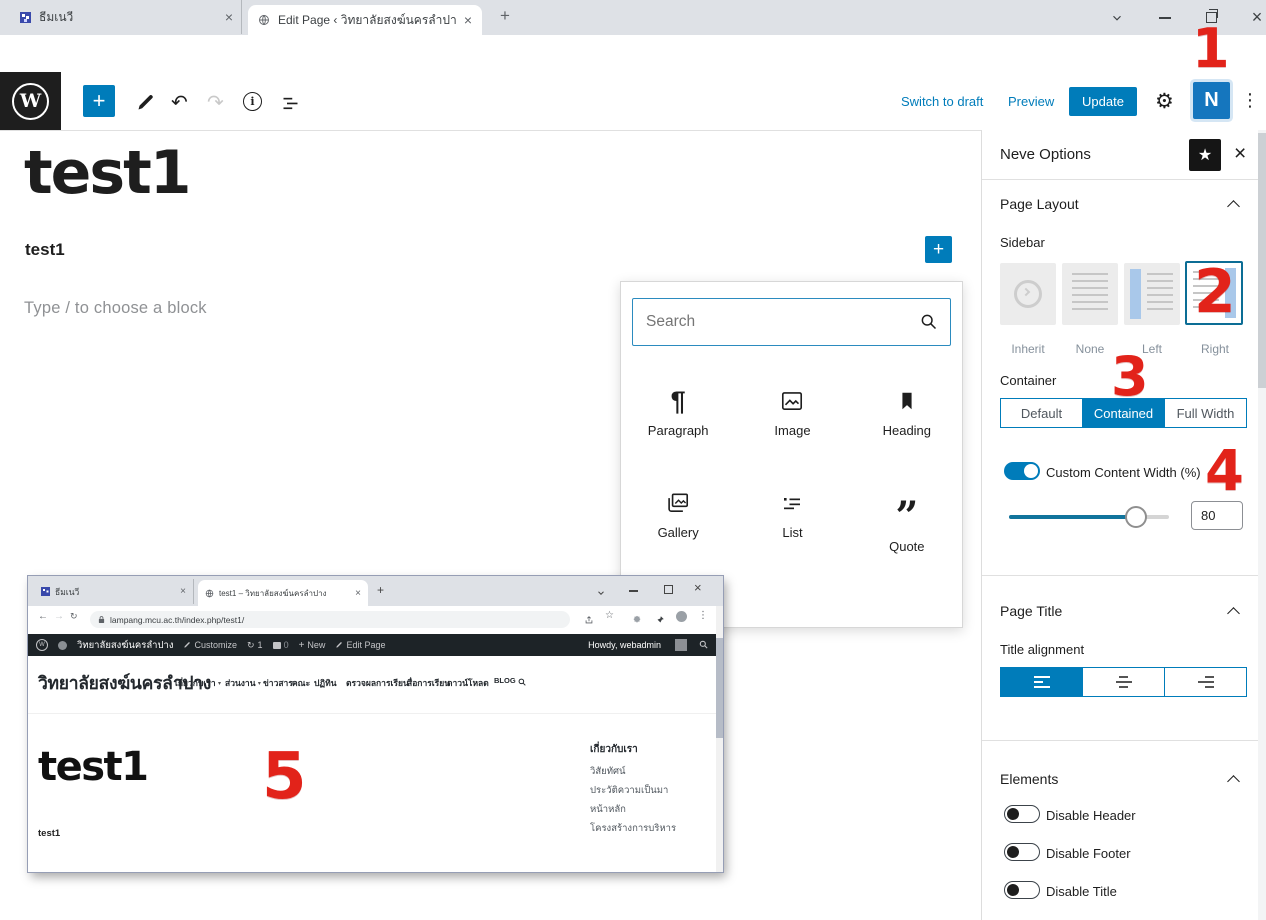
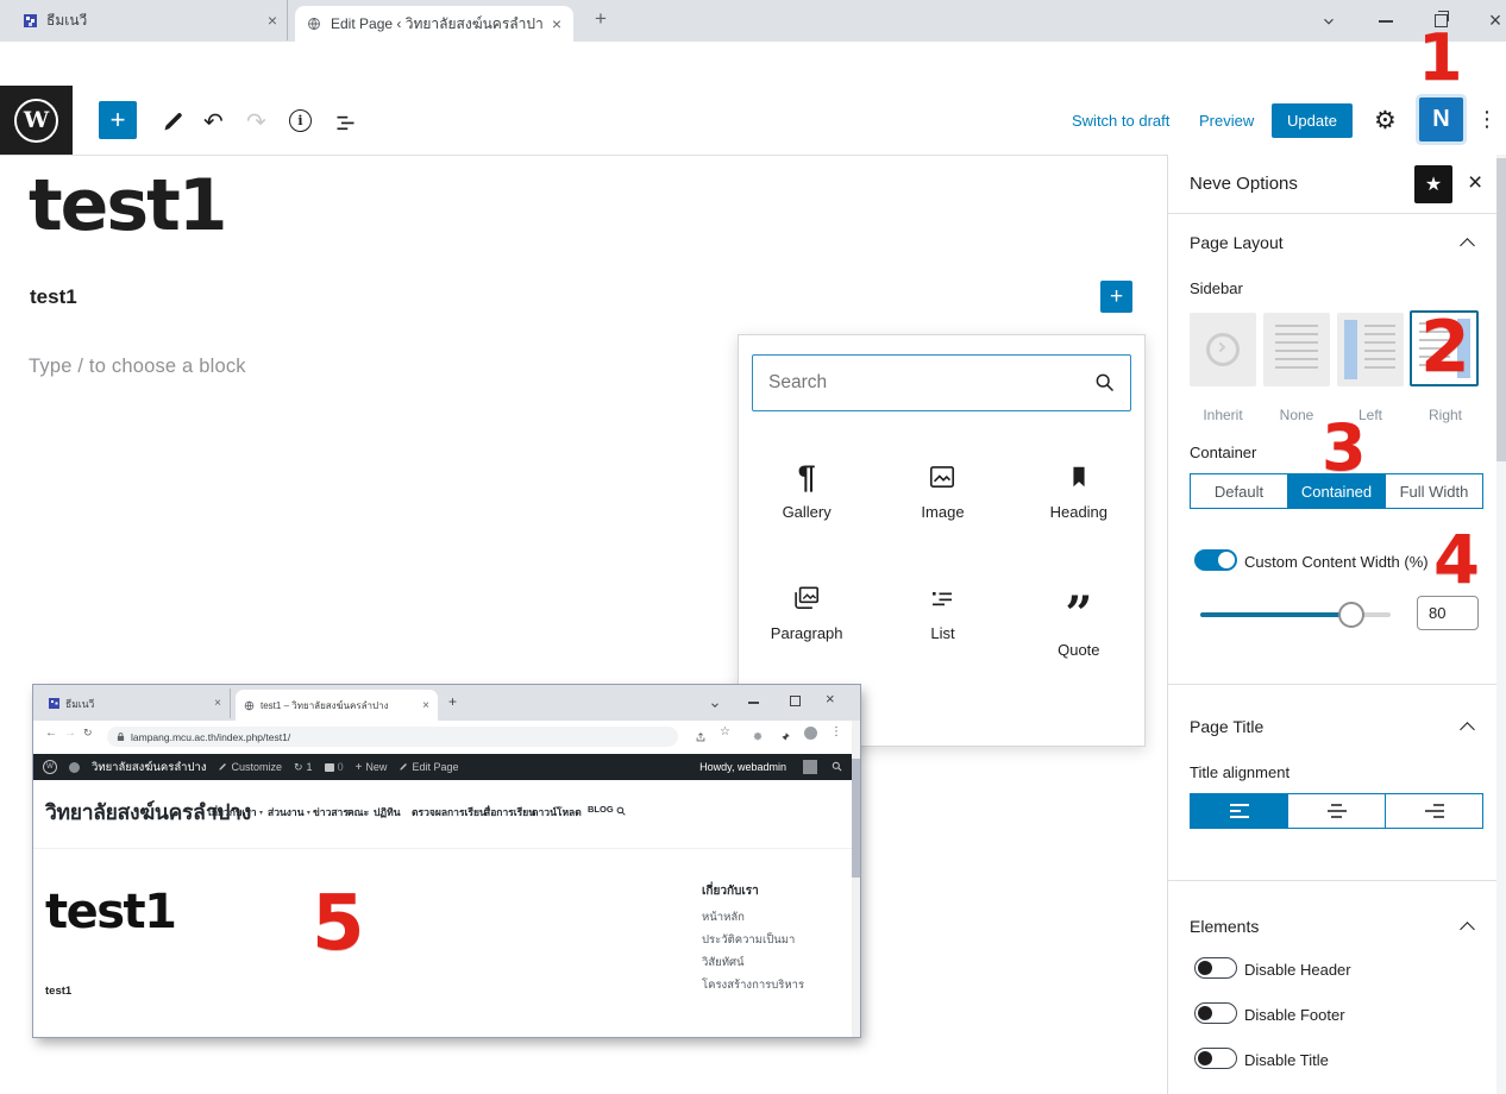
  ธีมเนวี
  ×
  Edit Page ‹ วิทยาลัยสงฆ์นครลำปา
  ×
  +
  ×
  W
  +
  ↶
  ↷
  i
  Switch to draft
  Preview
  Update
  ⚙
  N
  ⋮
  test1
  test1
  +
  Type / to choose a block
  Search
  ¶
- Paragraph
+ Gallery
  Image
  Heading
- Gallery
+ Paragraph
  List
  ”
  Quote
  ธีมเนวี
  ×
  test1 – วิทยาลัยสงฆ์นครลำปาง
  ×
  +
  ×
  ←
  →
  ↻
  ☆
  ⋮
  lampang.mcu.ac.th/index.php/test1/
  วิทยาลัยสงฆ์นครลำปาง
  Customize
  ↻
  1
  0
  +
  New
  Edit Page
  Howdy, webadmin
  วิทยาลัยสงฆ์นครลำปาง
  เกี่ยวกับเรา
  ส่วนงาน
  ข่าวสาร
  คณะ
  ปฏิทิน
  ตรวจผลการเรียน
  สื่อการเรียน
  ดาวน์โหลด
  BLOG
  test1
  test1
  เกี่ยวกับเรา
- วิสัยทัศน์
+ หน้าหลัก
  ประวัติความเป็นมา
- หน้าหลัก
+ วิสัยทัศน์
  โครงสร้างการบริหาร
  Neve Options
  ★
  ×
  Page Layout
  Sidebar
  Inherit
  None
  Left
  Right
  Container
  Default
  Contained
  Full Width
  Custom Content Width (%)
  80
  Page Title
  Title alignment
  Elements
  Disable Header
  Disable Footer
  Disable Title
  1
  2
  3
  4
  5
